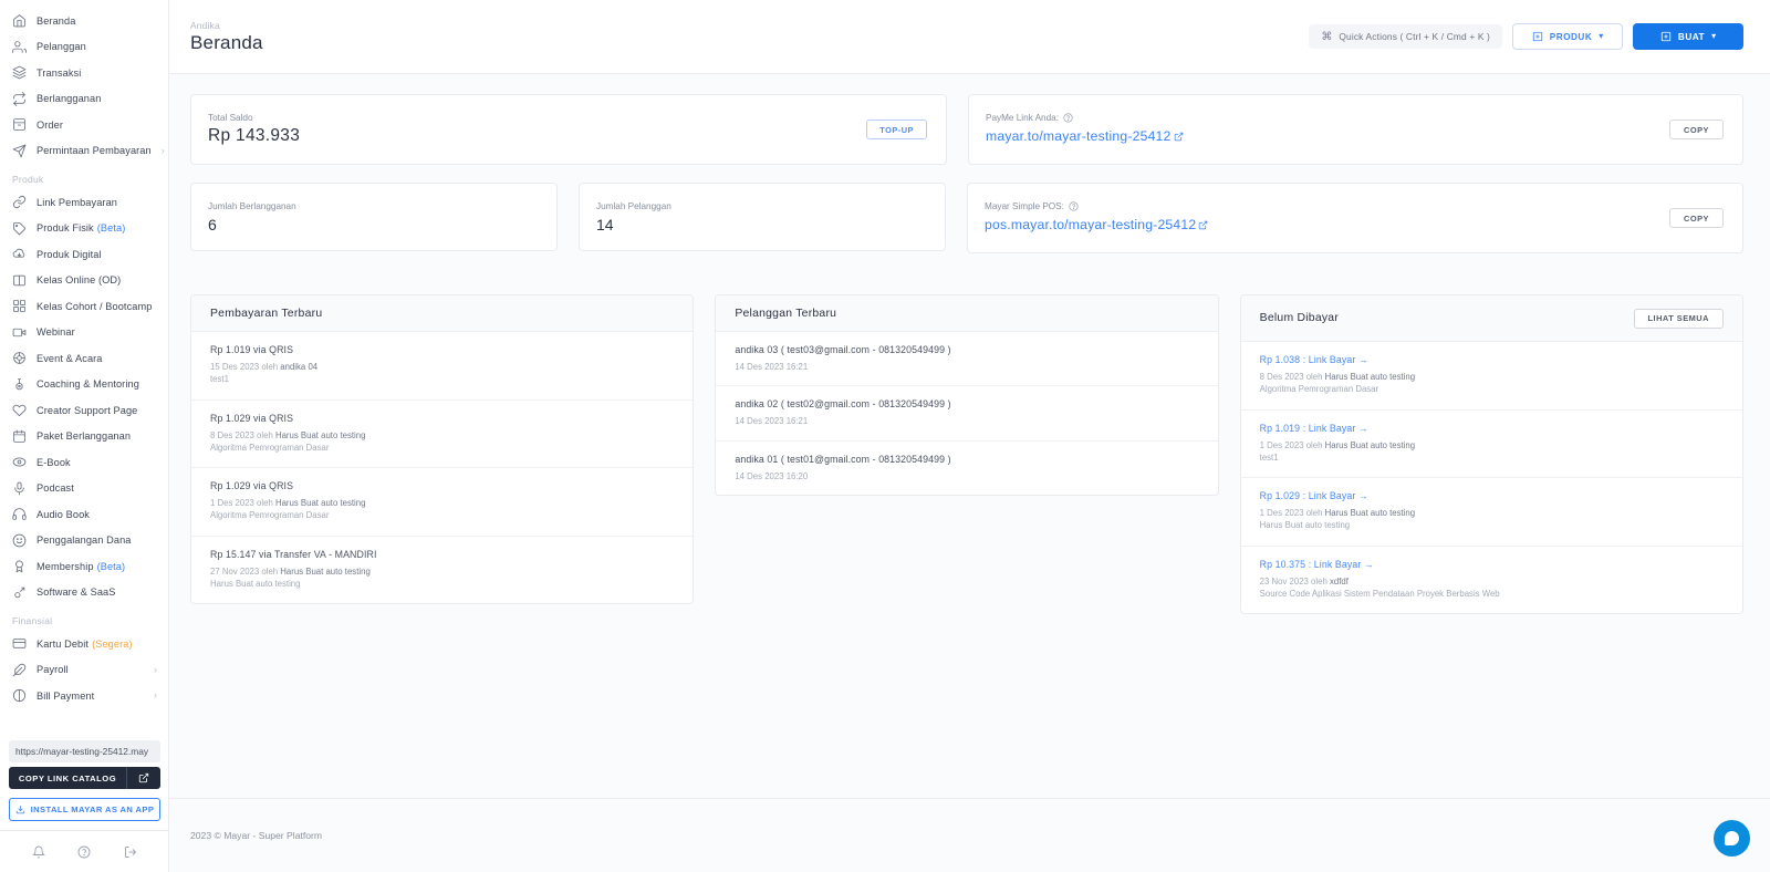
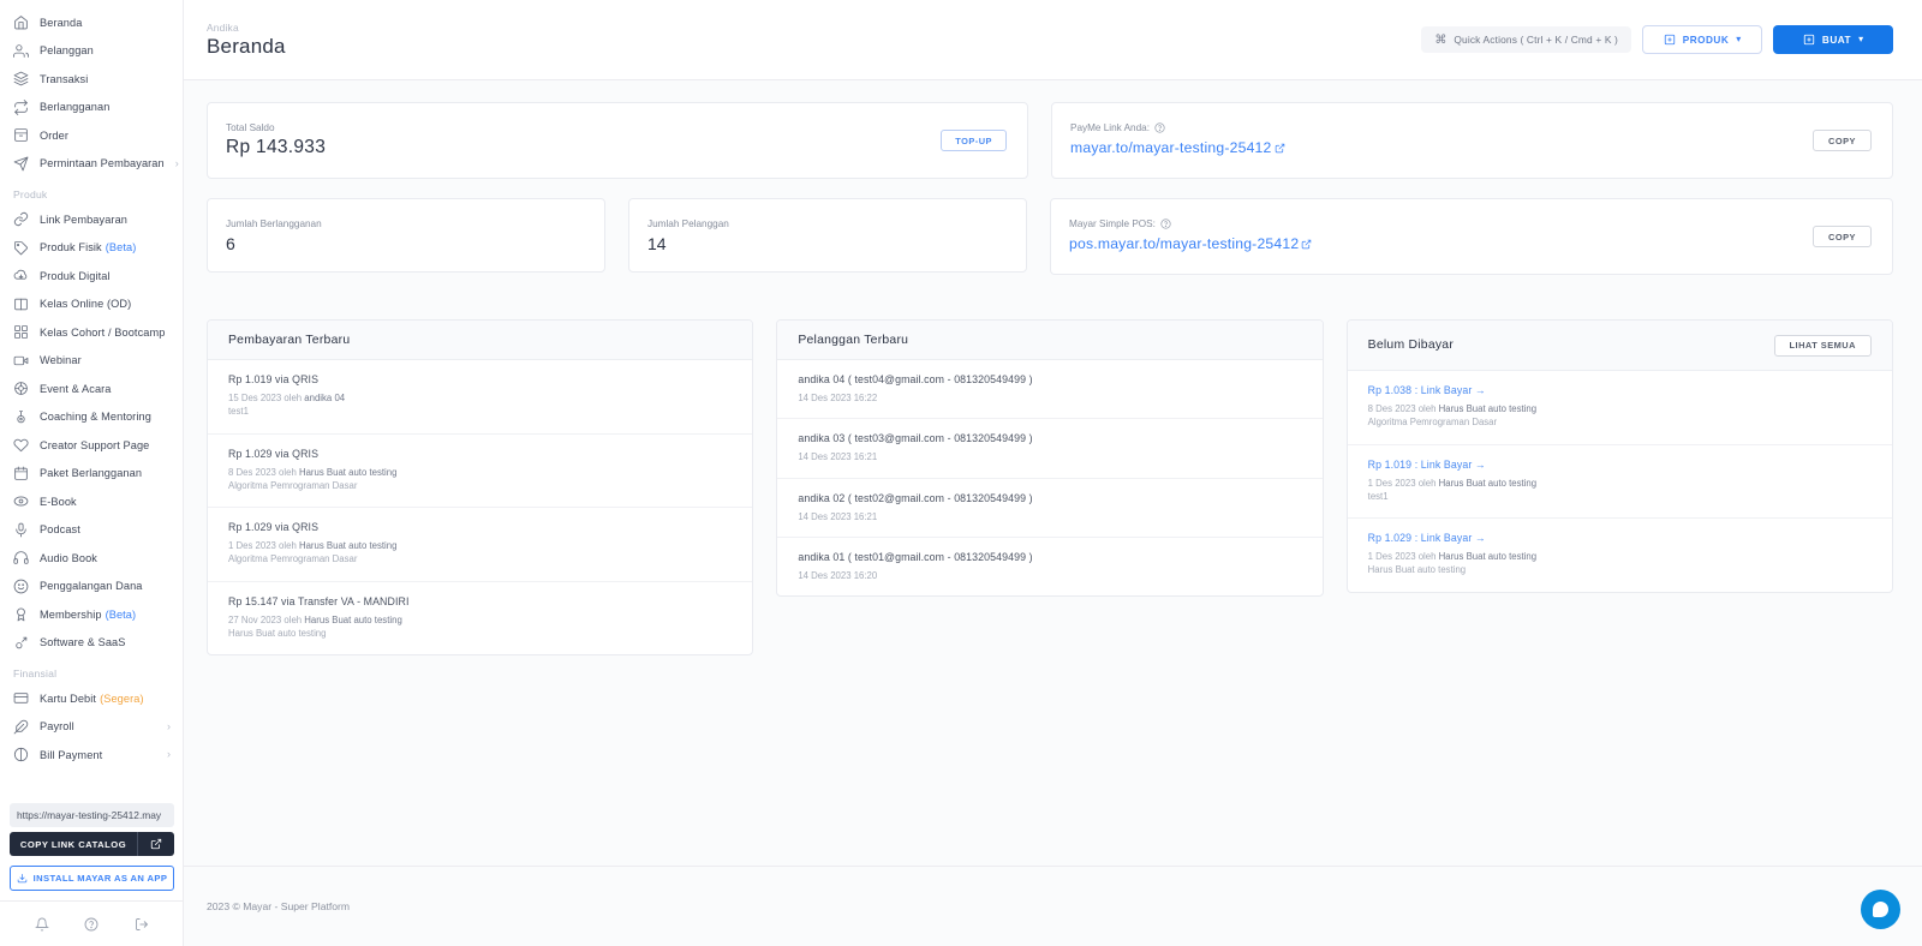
  Beranda
  Pelanggan
  Transaksi
  Berlangganan
  Order
  Permintaan Pembayaran
  ›
  Produk
  Link Pembayaran
  Produk Fisik (Beta)
  Produk Digital
  Kelas Online (OD)
  Kelas Cohort / Bootcamp
  Webinar
  Event & Acara
  Coaching & Mentoring
  Creator Support Page
  Paket Berlangganan
  E-Book
  Podcast
  Audio Book
  Penggalangan Dana
  Membership (Beta)
  Software & SaaS
  Finansial
  Kartu Debit (Segera)
  Payroll
  ›
  Bill Payment
  ›
  https://mayar-testing-25412.may
  COPY LINK CATALOG
  INSTALL MAYAR AS AN APP
  Andika
  Beranda
  ⌘
  Quick Actions ( Ctrl + K / Cmd + K )
  PRODUK
  ▾
  BUAT
  ▾
  Total Saldo
  Rp 143.933
  TOP-UP
  PayMe Link Anda:
  mayar.to/mayar-testing-25412
  COPY
  Jumlah Berlangganan
  6
  Jumlah Pelanggan
  14
  Mayar Simple POS:
  pos.mayar.to/mayar-testing-25412
  COPY
  Pembayaran Terbaru
  Rp 1.019 via QRIS
  15 Des 2023 oleh andika 04
  test1
  Rp 1.029 via QRIS
  8 Des 2023 oleh Harus Buat auto testing
  Algoritma Pemrograman Dasar
  Rp 1.029 via QRIS
  1 Des 2023 oleh Harus Buat auto testing
  Algoritma Pemrograman Dasar
  Rp 15.147 via Transfer VA - MANDIRI
  27 Nov 2023 oleh Harus Buat auto testing
  Harus Buat auto testing
  Pelanggan Terbaru
+ andika 04 ( test04@gmail.com - 081320549499 )
+ 14 Des 2023 16:22
  andika 03 ( test03@gmail.com - 081320549499 )
  14 Des 2023 16:21
  andika 02 ( test02@gmail.com - 081320549499 )
  14 Des 2023 16:21
  andika 01 ( test01@gmail.com - 081320549499 )
  14 Des 2023 16:20
  Belum Dibayar
  LIHAT SEMUA
  Rp 1.038 : Link Bayar →
  8 Des 2023 oleh Harus Buat auto testing
  Algoritma Pemrograman Dasar
  Rp 1.019 : Link Bayar →
  1 Des 2023 oleh Harus Buat auto testing
  test1
  Rp 1.029 : Link Bayar →
  1 Des 2023 oleh Harus Buat auto testing
  Harus Buat auto testing
- Rp 10.375 : Link Bayar →
- 23 Nov 2023 oleh xdfdf
- Source Code Aplikasi Sistem Pendataan Proyek Berbasis Web
  2023 © Mayar - Super Platform
